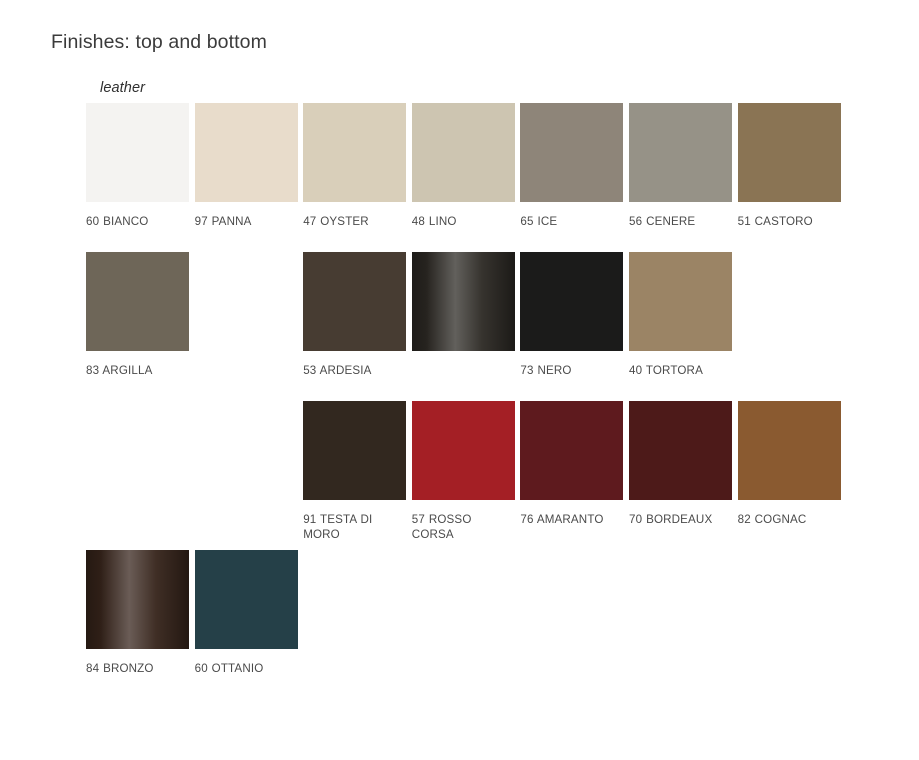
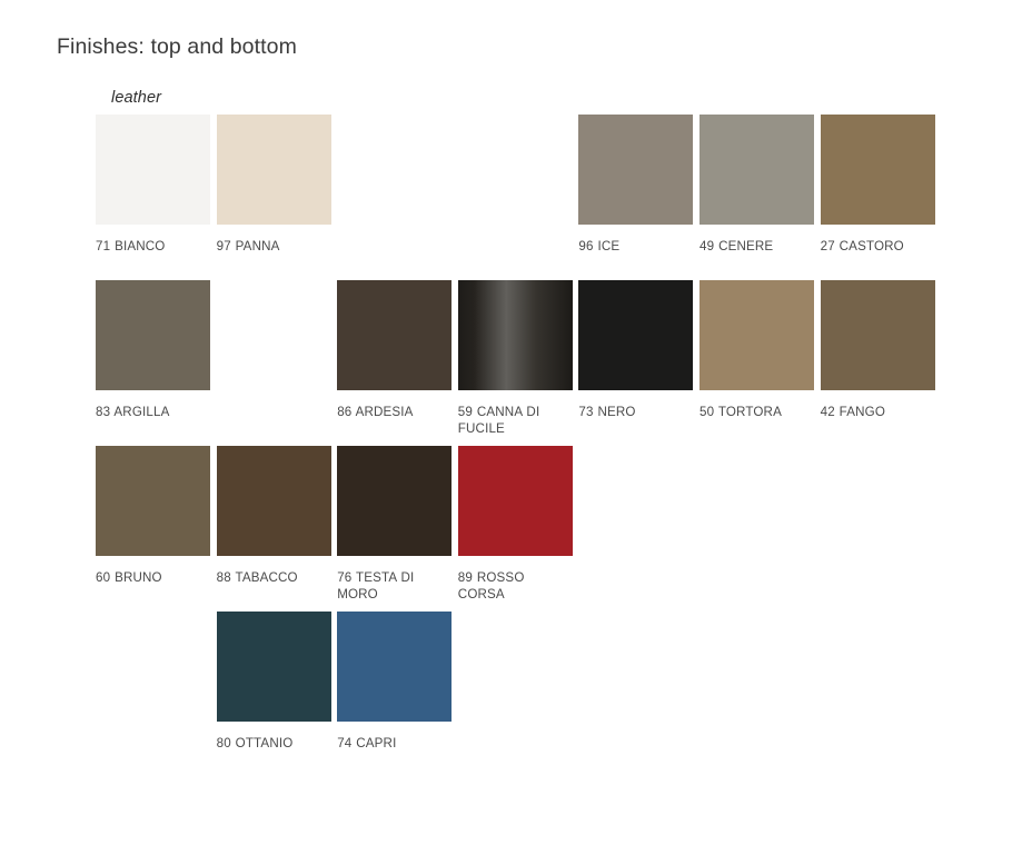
  Finishes: top and bottom
  leather
- 60 BIANCO
+ 71 BIANCO
  97 PANNA
- 47 OYSTER
- 48 LINO
- 65 ICE
+ 96 ICE
- 56 CENERE
+ 49 CENERE
- 51 CASTORO
+ 27 CASTORO
  83 ARGILLA
- 53 ARDESIA
+ 86 ARDESIA
+ 59 CANNA DI FUCILE
  73 NERO
- 40 TORTORA
+ 50 TORTORA
+ 42 FANGO
+ 60 BRUNO
+ 88 TABACCO
- 91 TESTA DI MORO
+ 76 TESTA DI MORO
- 57 ROSSO CORSA
+ 89 ROSSO CORSA
- 76 AMARANTO
- 70 BORDEAUX
- 82 COGNAC
- 84 BRONZO
- 60 OTTANIO
+ 80 OTTANIO
+ 74 CAPRI
